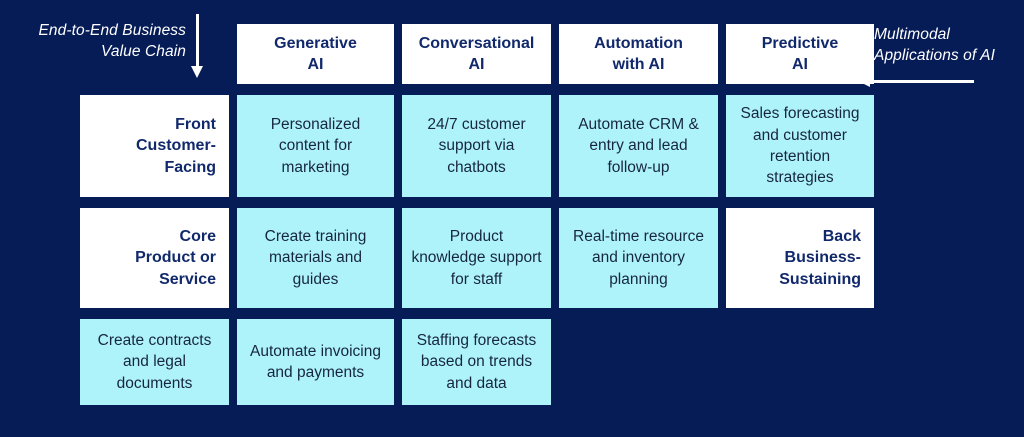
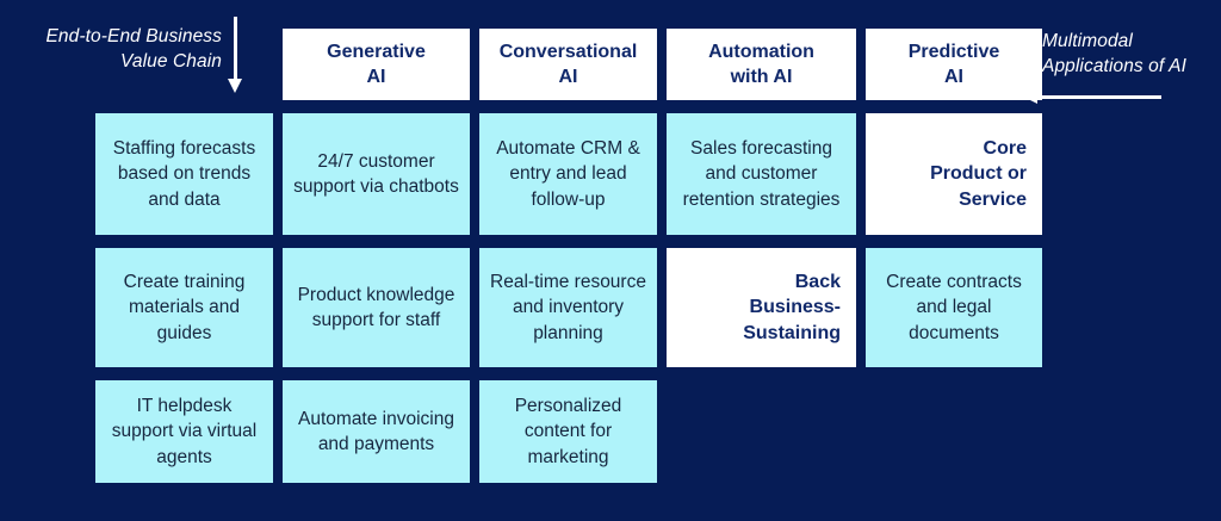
  End-to-End Business
  Value Chain
  Multimodal
  Applications of AI
  Generative
  AI
  Conversational
  AI
  Automation
  with AI
  Predictive
  AI
- Front
- Customer-
- Facing
- Personalized content for marketing
+ Staffing forecasts based on trends and data
  24/7 customer support via chatbots
  Automate CRM & entry and lead follow-up
  Sales forecasting and customer retention strategies
  Core
  Product or
  Service
  Create training materials and guides
  Product knowledge support for staff
  Real-time resource and inventory planning
  Back
  Business-
  Sustaining
  Create contracts and legal documents
+ IT helpdesk support via virtual agents
  Automate invoicing and payments
- Staffing forecasts based on trends and data
+ Personalized content for marketing
